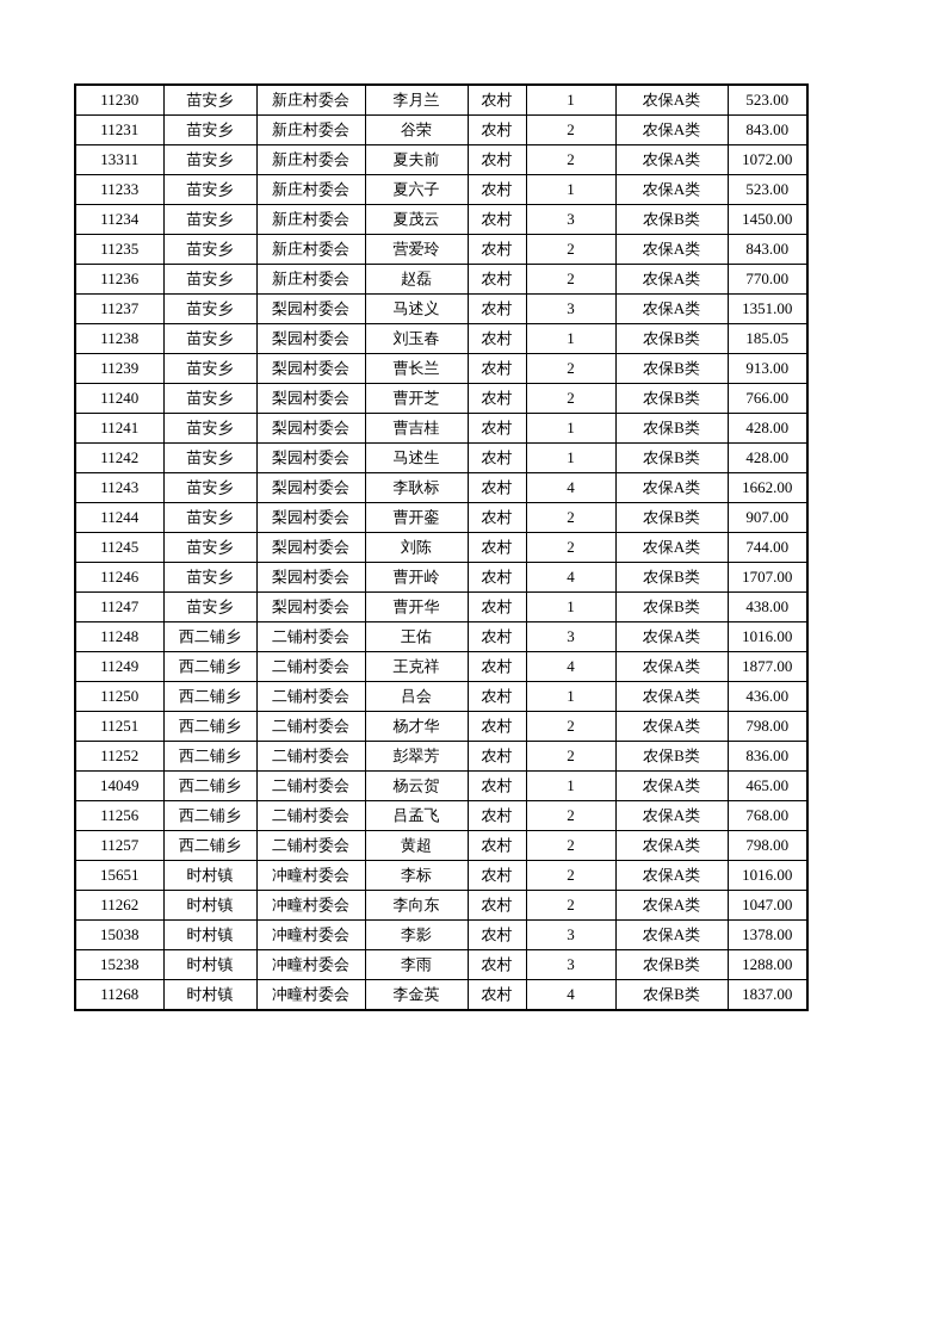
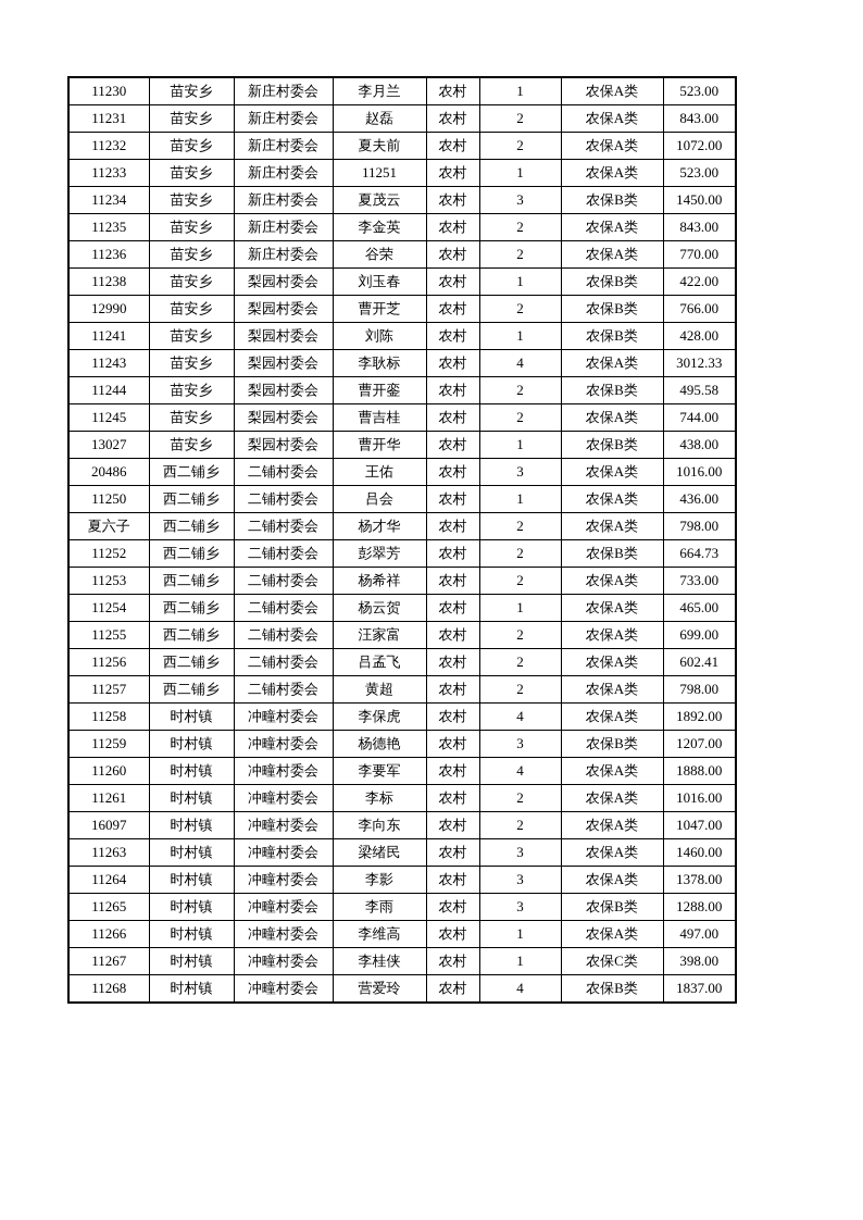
  11230	苗安乡	新庄村委会	李月兰	农村	1	农保A类	523.00
- 11231	苗安乡	新庄村委会	谷荣	农村	2	农保A类	843.00
+ 11231	苗安乡	新庄村委会	赵磊	农村	2	农保A类	843.00
- 13311	苗安乡	新庄村委会	夏夫前	农村	2	农保A类	1072.00
+ 11232	苗安乡	新庄村委会	夏夫前	农村	2	农保A类	1072.00
- 11233	苗安乡	新庄村委会	夏六子	农村	1	农保A类	523.00
+ 11233	苗安乡	新庄村委会	11251	农村	1	农保A类	523.00
  11234	苗安乡	新庄村委会	夏茂云	农村	3	农保B类	1450.00
- 11235	苗安乡	新庄村委会	营爱玲	农村	2	农保A类	843.00
+ 11235	苗安乡	新庄村委会	李金英	农村	2	农保A类	843.00
- 11236	苗安乡	新庄村委会	赵磊	农村	2	农保A类	770.00
+ 11236	苗安乡	新庄村委会	谷荣	农村	2	农保A类	770.00
- 11237	苗安乡	梨园村委会	马述义	农村	3	农保A类	1351.00
- 11238	苗安乡	梨园村委会	刘玉春	农村	1	农保B类	185.05
+ 11238	苗安乡	梨园村委会	刘玉春	农村	1	农保B类	422.00
- 11239	苗安乡	梨园村委会	曹长兰	农村	2	农保B类	913.00
- 11240	苗安乡	梨园村委会	曹开芝	农村	2	农保B类	766.00
+ 12990	苗安乡	梨园村委会	曹开芝	农村	2	农保B类	766.00
- 11241	苗安乡	梨园村委会	曹吉桂	农村	1	农保B类	428.00
+ 11241	苗安乡	梨园村委会	刘陈	农村	1	农保B类	428.00
- 11242	苗安乡	梨园村委会	马述生	农村	1	农保B类	428.00
- 11243	苗安乡	梨园村委会	李耿标	农村	4	农保A类	1662.00
+ 11243	苗安乡	梨园村委会	李耿标	农村	4	农保A类	3012.33
- 11244	苗安乡	梨园村委会	曹开銮	农村	2	农保B类	907.00
+ 11244	苗安乡	梨园村委会	曹开銮	农村	2	农保B类	495.58
- 11245	苗安乡	梨园村委会	刘陈	农村	2	农保A类	744.00
+ 11245	苗安乡	梨园村委会	曹吉桂	农村	2	农保A类	744.00
- 11246	苗安乡	梨园村委会	曹开岭	农村	4	农保B类	1707.00
- 11247	苗安乡	梨园村委会	曹开华	农村	1	农保B类	438.00
+ 13027	苗安乡	梨园村委会	曹开华	农村	1	农保B类	438.00
- 11248	西二铺乡	二铺村委会	王佑	农村	3	农保A类	1016.00
+ 20486	西二铺乡	二铺村委会	王佑	农村	3	农保A类	1016.00
- 11249	西二铺乡	二铺村委会	王克祥	农村	4	农保A类	1877.00
  11250	西二铺乡	二铺村委会	吕会	农村	1	农保A类	436.00
- 11251	西二铺乡	二铺村委会	杨才华	农村	2	农保A类	798.00
+ 夏六子	西二铺乡	二铺村委会	杨才华	农村	2	农保A类	798.00
- 11252	西二铺乡	二铺村委会	彭翠芳	农村	2	农保B类	836.00
+ 11252	西二铺乡	二铺村委会	彭翠芳	农村	2	农保B类	664.73
+ 11253	西二铺乡	二铺村委会	杨希祥	农村	2	农保A类	733.00
- 14049	西二铺乡	二铺村委会	杨云贺	农村	1	农保A类	465.00
+ 11254	西二铺乡	二铺村委会	杨云贺	农村	1	农保A类	465.00
+ 11255	西二铺乡	二铺村委会	汪家富	农村	2	农保A类	699.00
- 11256	西二铺乡	二铺村委会	吕孟飞	农村	2	农保A类	768.00
+ 11256	西二铺乡	二铺村委会	吕孟飞	农村	2	农保A类	602.41
  11257	西二铺乡	二铺村委会	黄超	农村	2	农保A类	798.00
+ 11258	时村镇	冲疃村委会	李保虎	农村	4	农保A类	1892.00
+ 11259	时村镇	冲疃村委会	杨德艳	农村	3	农保B类	1207.00
+ 11260	时村镇	冲疃村委会	李要军	农村	4	农保A类	1888.00
- 15651	时村镇	冲疃村委会	李标	农村	2	农保A类	1016.00
+ 11261	时村镇	冲疃村委会	李标	农村	2	农保A类	1016.00
- 11262	时村镇	冲疃村委会	李向东	农村	2	农保A类	1047.00
+ 16097	时村镇	冲疃村委会	李向东	农村	2	农保A类	1047.00
+ 11263	时村镇	冲疃村委会	梁绪民	农村	3	农保A类	1460.00
- 15038	时村镇	冲疃村委会	李影	农村	3	农保A类	1378.00
+ 11264	时村镇	冲疃村委会	李影	农村	3	农保A类	1378.00
- 15238	时村镇	冲疃村委会	李雨	农村	3	农保B类	1288.00
+ 11265	时村镇	冲疃村委会	李雨	农村	3	农保B类	1288.00
+ 11266	时村镇	冲疃村委会	李维高	农村	1	农保A类	497.00
+ 11267	时村镇	冲疃村委会	李桂侠	农村	1	农保C类	398.00
- 11268	时村镇	冲疃村委会	李金英	农村	4	农保B类	1837.00
+ 11268	时村镇	冲疃村委会	营爱玲	农村	4	农保B类	1837.00
